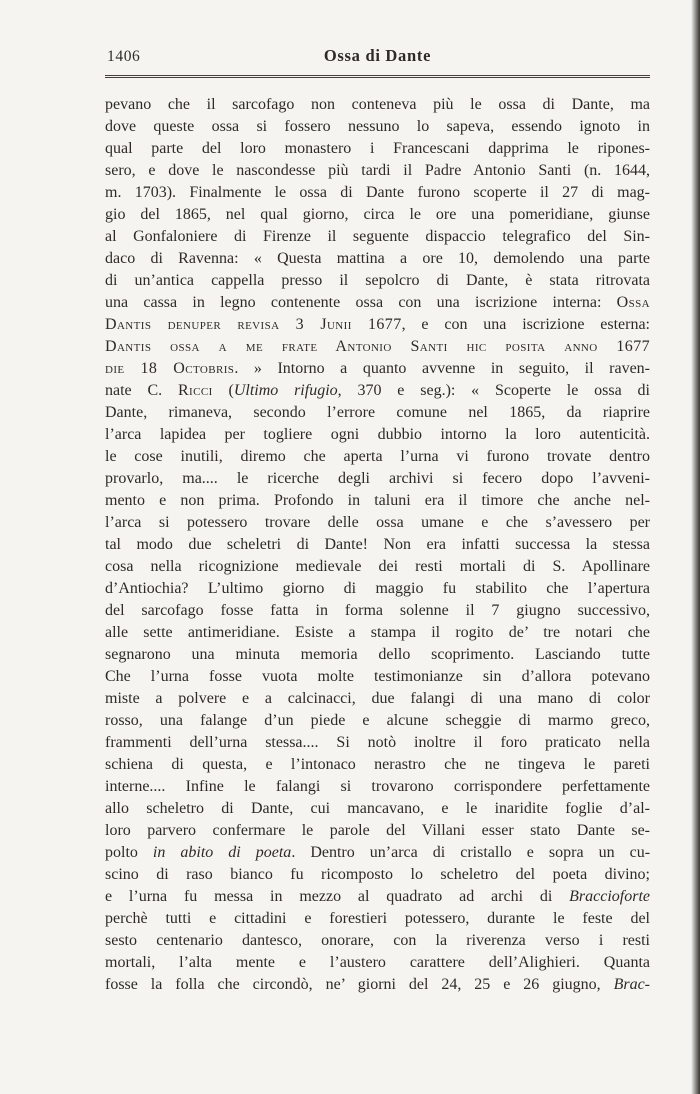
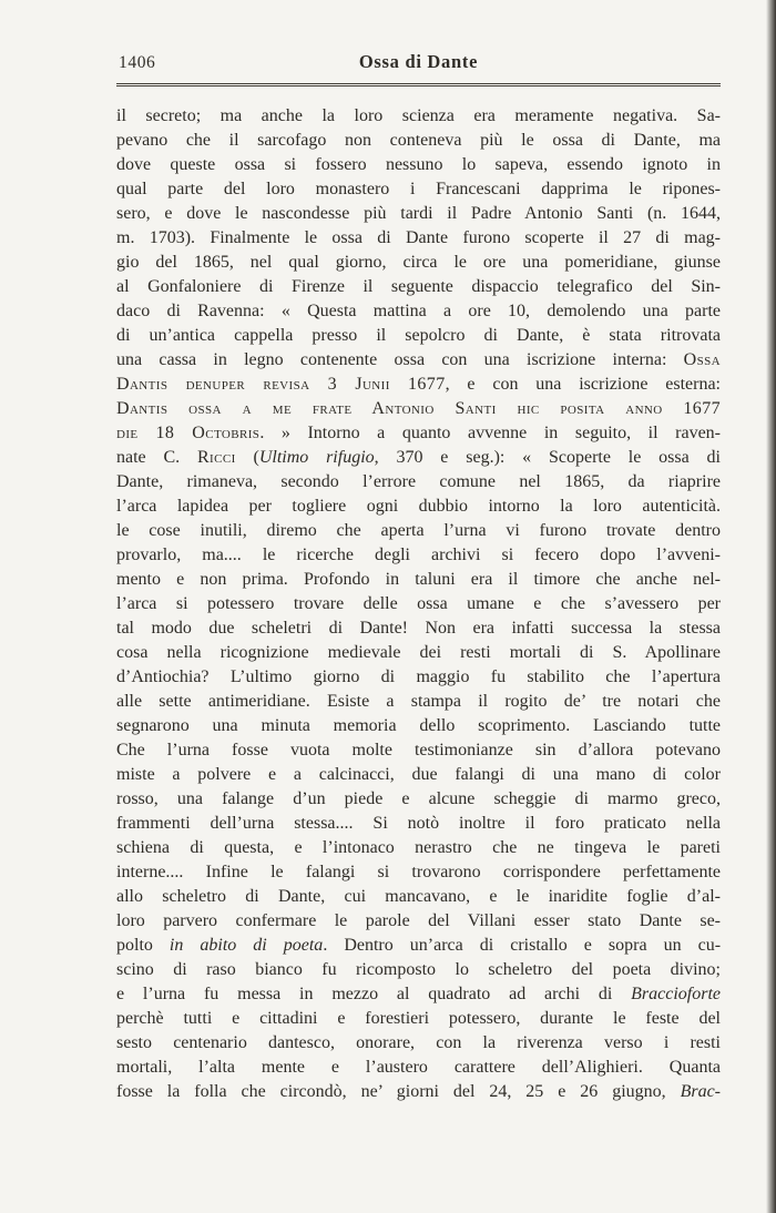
  1406
  Ossa di Dante
+ il secreto; ma anche la loro scienza era meramente negativa. Sa-
  pevano che il sarcofago non conteneva più le ossa di Dante, ma
  dove queste ossa si fossero nessuno lo sapeva, essendo ignoto in
  qual parte del loro monastero i Francescani dapprima le ripones-
  sero, e dove le nascondesse più tardi il Padre Antonio Santi (n. 1644,
  m. 1703). Finalmente le ossa di Dante furono scoperte il 27 di mag-
  gio del 1865, nel qual giorno, circa le ore una pomeridiane, giunse
  al Gonfaloniere di Firenze il seguente dispaccio telegrafico del Sin-
  daco di Ravenna: « Questa mattina a ore 10, demolendo una parte
  di un’antica cappella presso il sepolcro di Dante, è stata ritrovata
  una cassa in legno contenente ossa con una iscrizione interna: Ossa
  Dantis denuper revisa 3 Junii 1677, e con una iscrizione esterna:
  Dantis ossa a me frate Antonio Santi hic posita anno 1677
  die 18 Octobris. » Intorno a quanto avvenne in seguito, il raven-
  nate C. Ricci (Ultimo rifugio, 370 e seg.): « Scoperte le ossa di
  Dante, rimaneva, secondo l’errore comune nel 1865, da riaprire
  l’arca lapidea per togliere ogni dubbio intorno la loro autenticità.
  le cose inutili, diremo che aperta l’urna vi furono trovate dentro
  provarlo, ma.... le ricerche degli archivi si fecero dopo l’avveni-
  mento e non prima. Profondo in taluni era il timore che anche nel-
  l’arca si potessero trovare delle ossa umane e che s’avessero per
  tal modo due scheletri di Dante! Non era infatti successa la stessa
  cosa nella ricognizione medievale dei resti mortali di S. Apollinare
  d’Antiochia? L’ultimo giorno di maggio fu stabilito che l’apertura
- del sarcofago fosse fatta in forma solenne il 7 giugno successivo,
  alle sette antimeridiane. Esiste a stampa il rogito de’ tre notari che
  segnarono una minuta memoria dello scoprimento. Lasciando tutte
  Che l’urna fosse vuota molte testimonianze sin d’allora potevano
  miste a polvere e a calcinacci, due falangi di una mano di color
  rosso, una falange d’un piede e alcune scheggie di marmo greco,
  frammenti dell’urna stessa.... Si notò inoltre il foro praticato nella
  schiena di questa, e l’intonaco nerastro che ne tingeva le pareti
  interne.... Infine le falangi si trovarono corrispondere perfettamente
  allo scheletro di Dante, cui mancavano, e le inaridite foglie d’al-
  loro parvero confermare le parole del Villani esser stato Dante se-
  polto in abito di poeta. Dentro un’arca di cristallo e sopra un cu-
  scino di raso bianco fu ricomposto lo scheletro del poeta divino;
  e l’urna fu messa in mezzo al quadrato ad archi di Braccioforte
  perchè tutti e cittadini e forestieri potessero, durante le feste del
  sesto centenario dantesco, onorare, con la riverenza verso i resti
  mortali, l’alta mente e l’austero carattere dell’Alighieri. Quanta
  fosse la folla che circondò, ne’ giorni del 24, 25 e 26 giugno, Brac-
